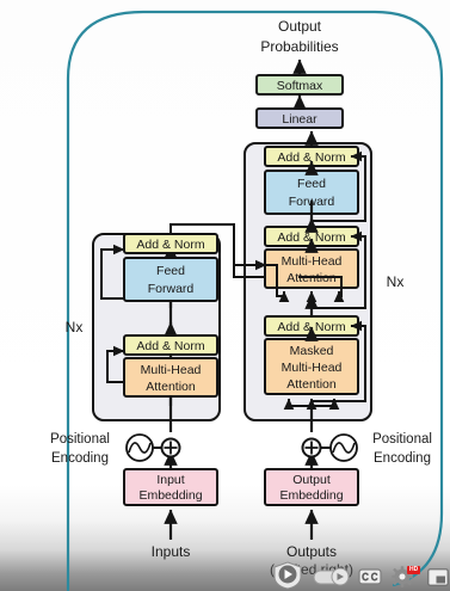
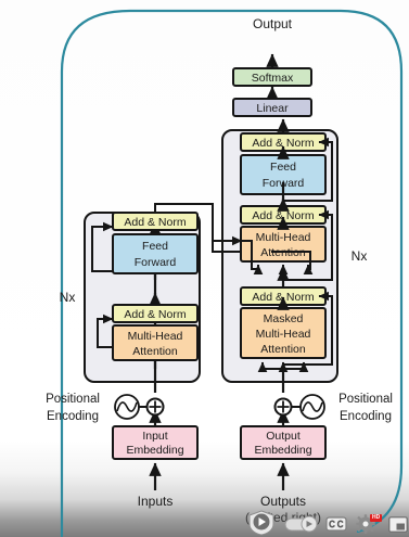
  Add & Norm
  Feed
  Forward
  Add & Norm
  Multi-Head
  Attention
  Add & Norm
  Feed
  Forard
  Add & Norm
  Multi-Head
  Add & Norm
  Masked
  Multi-Head
  Attention
  Linear
  Softmax
  Output
- Probabilities
  Positional
  Encoding
  Positional
  Encoding
  Input
  Embedding
  Output
  Embedding
  Inputs
  Outputs
  Nx
  Nx
